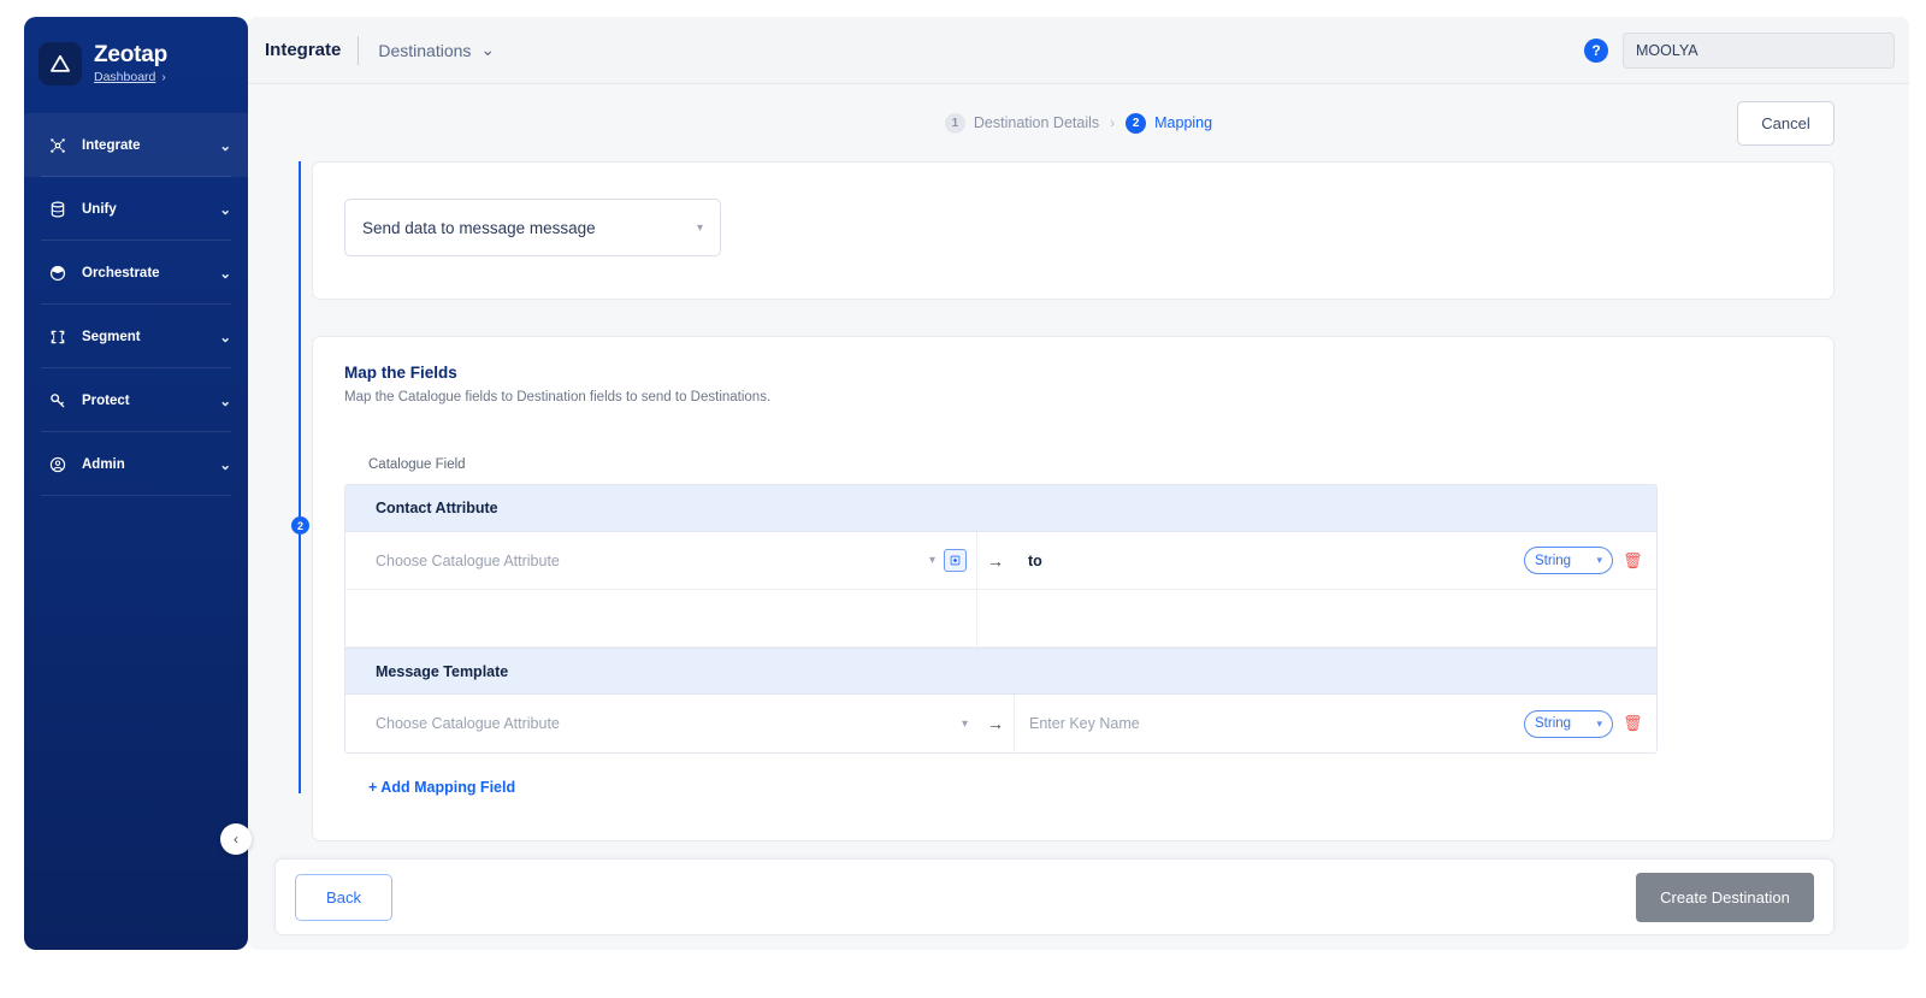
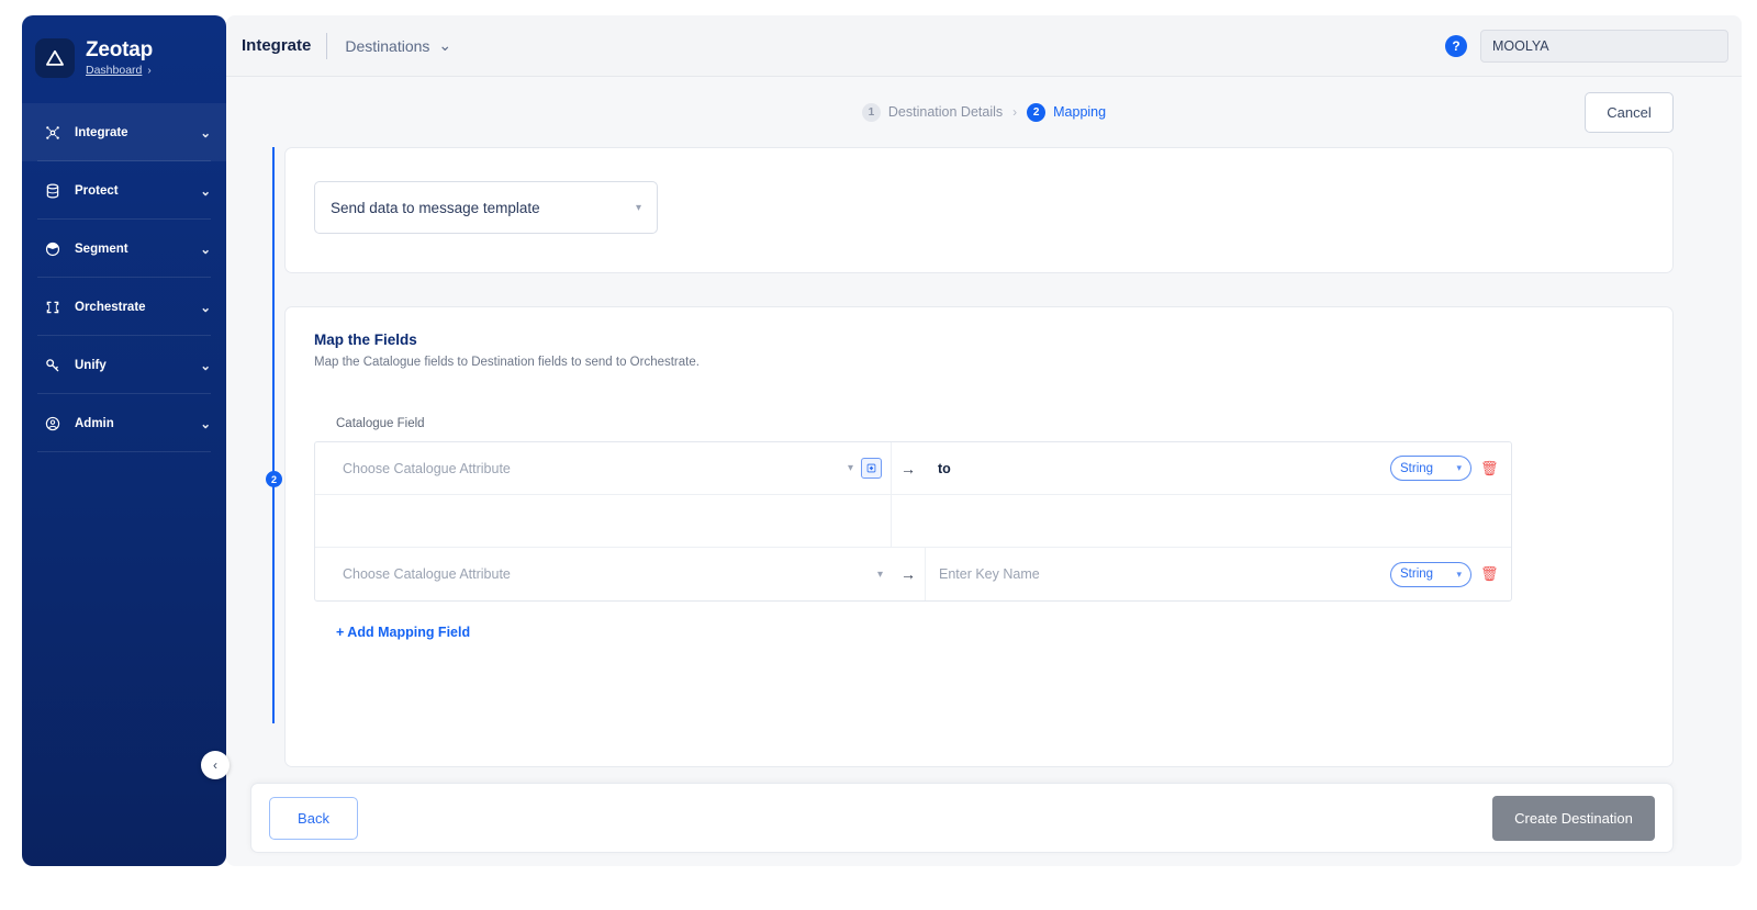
  Zeotap
  Dashboard
  ›
  Integrate
  ⌄
- Unify
+ Protect
  ⌄
- Orchestrate
+ Segment
  ⌄
- Segment
+ Orchestrate
  ⌄
- Protect
+ Unify
  ⌄
  Admin
  ⌄
  ‹
  Integrate
  Destinations
  ⌄
  ?
  MOOLYA
  1
  Destination Details
  ›
  2
  Mapping
  Cancel
- Send data to message message
+ Send data to message template
  ▾
  2
  Map the Fields
- Map the Catalogue fields to Destination fields to send to Destinations.
+ Map the Catalogue fields to Destination fields to send to Orchestrate.
  Catalogue Field
- Contact Attribute
  Choose Catalogue Attribute
  ▾
  →
  to
  String
  ▾
  🗑
- Message Template
  Choose Catalogue Attribute
  ▾
  →
  Enter Key Name
  String
  ▾
  🗑
  + Add Mapping Field
  Back
  Create Destination
